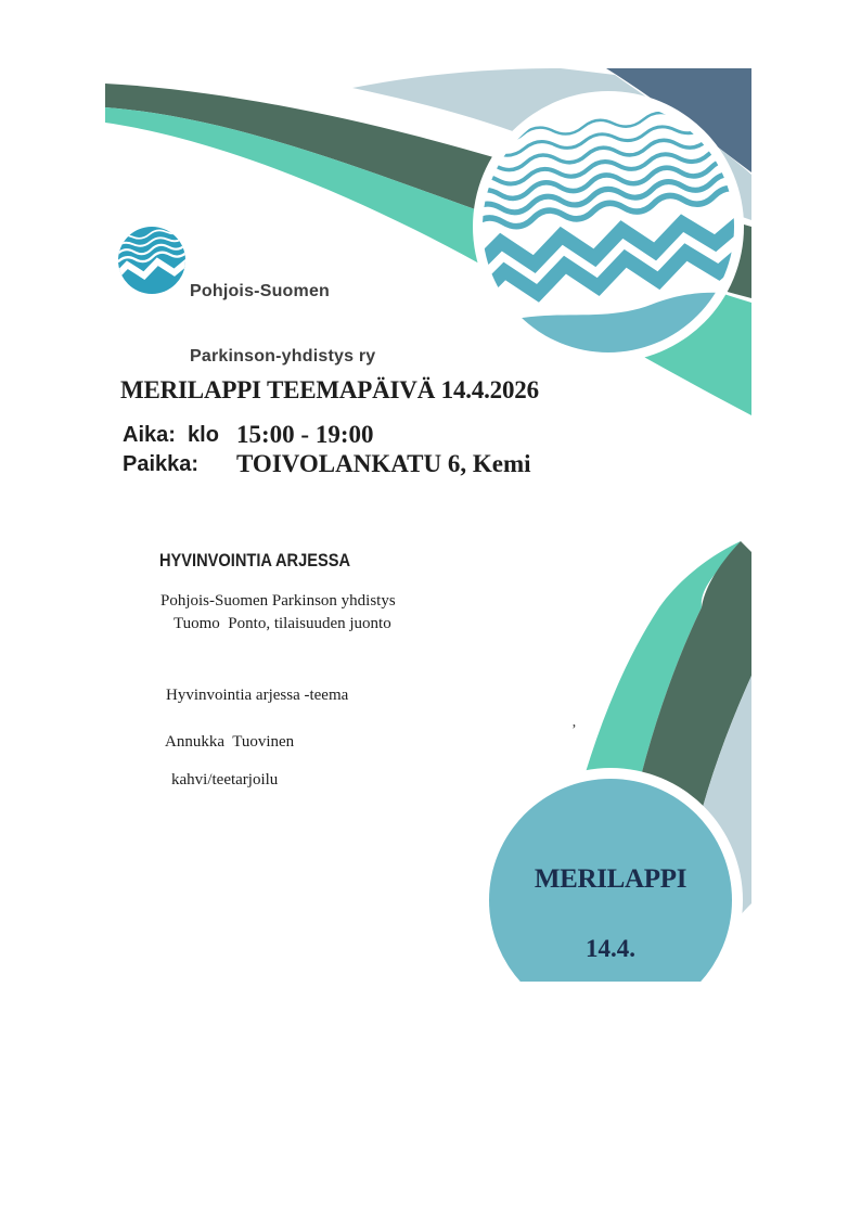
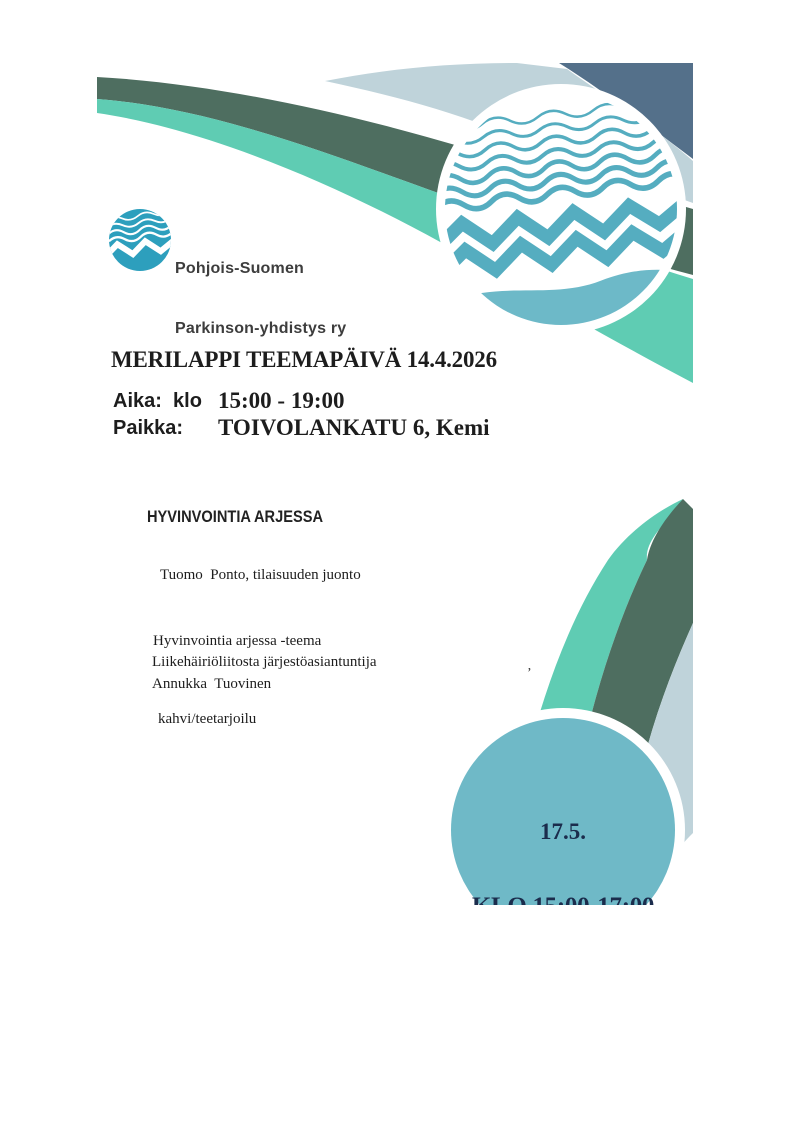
  Pohjois-Suomen
  Parkinson-yhdistys ry
  MERILAPPI TEEMAPÄIVÄ 14.4.2026
  Aika: klo
  15:00 - 19:00
  Paikka:
  TOIVOLANKATU 6, Kemi
  HYVINVOINTIA ARJESSA
- Pohjois-Suomen Parkinson yhdistys
  Tuomo Ponto, tilaisuuden juonto
  Hyvinvointia arjessa -teema
+ Liikehäiriöliitosta järjestöasiantuntija
  Annukka Tuovinen
  kahvi/teetarjoilu
  ’
- MERILAPPI
- 14.4.
+ 17.5.
